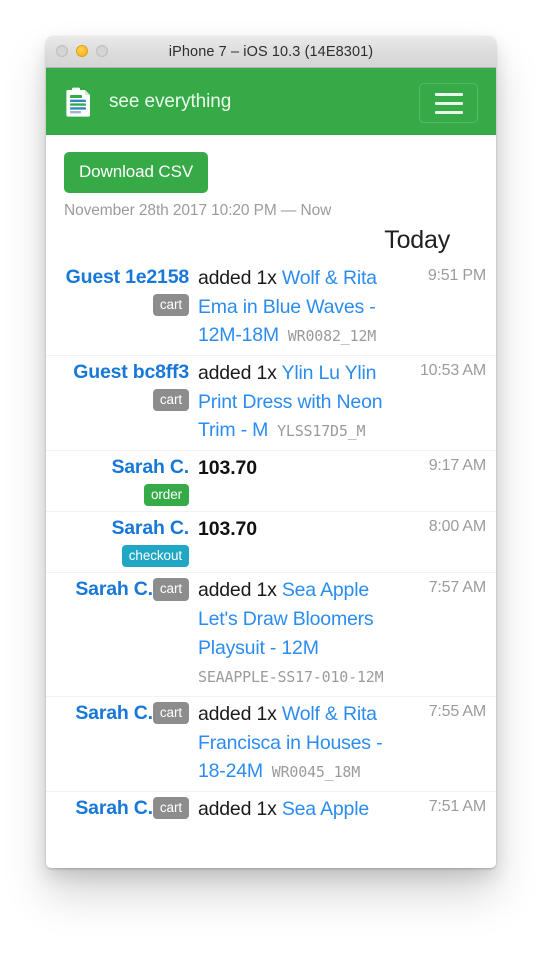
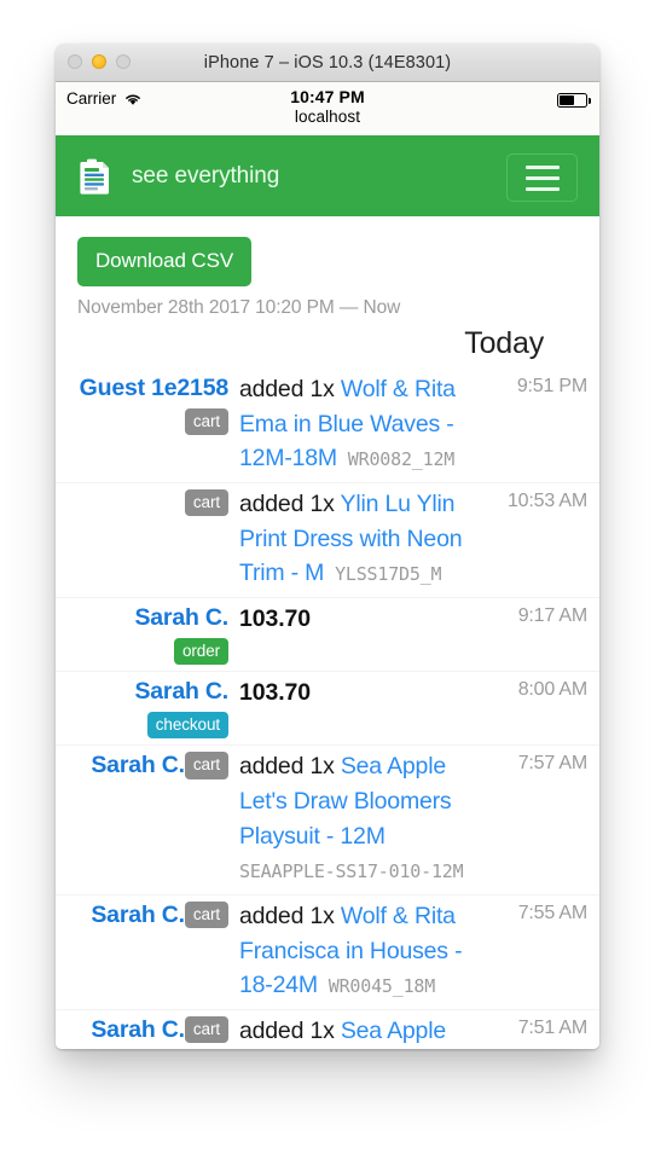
  iPhone 7 – iOS 10.3 (14E8301)
+ Carrier
+ 10:47 PM
+ localhost
  see everything
  Download CSV
  November 28th 2017 10:20 PM — Now
  Today
  Guest 1e2158
  cart
  added 1x Wolf & Rita Ema in Blue Waves - 12M-18M WR0082_12M
  9:51 PM
- Guest bc8ff3
  cart
  added 1x Ylin Lu Ylin Print Dress with Neon Trim - M YLSS17D5_M
  10:53 AM
  Sarah C.
  order
  103.70
  9:17 AM
  Sarah C.
  checkout
  103.70
  8:00 AM
  Sarah C. cart
  added 1x Sea Apple Let's Draw Bloomers Playsuit - 12M SEAAPPLE-SS17-010-12M
  7:57 AM
  Sarah C. cart
  added 1x Wolf & Rita Francisca in Houses - 18-24M WR0045_18M
  7:55 AM
  Sarah C. cart
  added 1x Sea Apple
  7:51 AM
